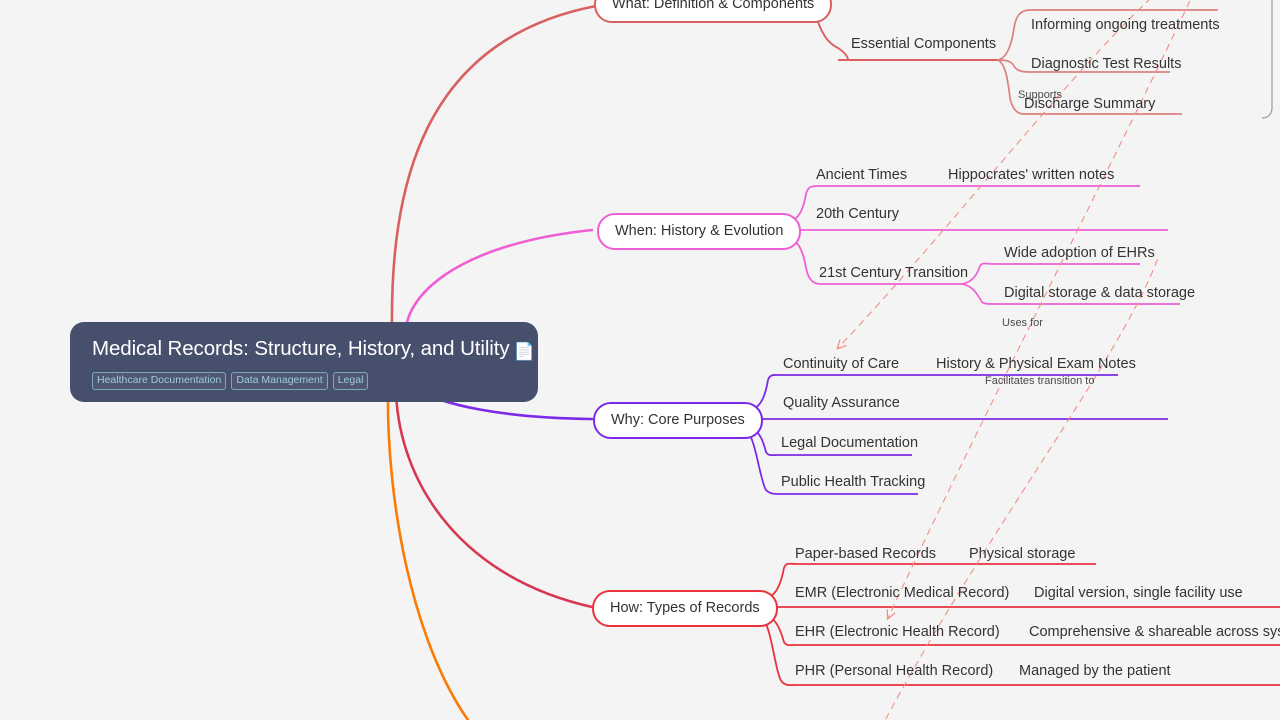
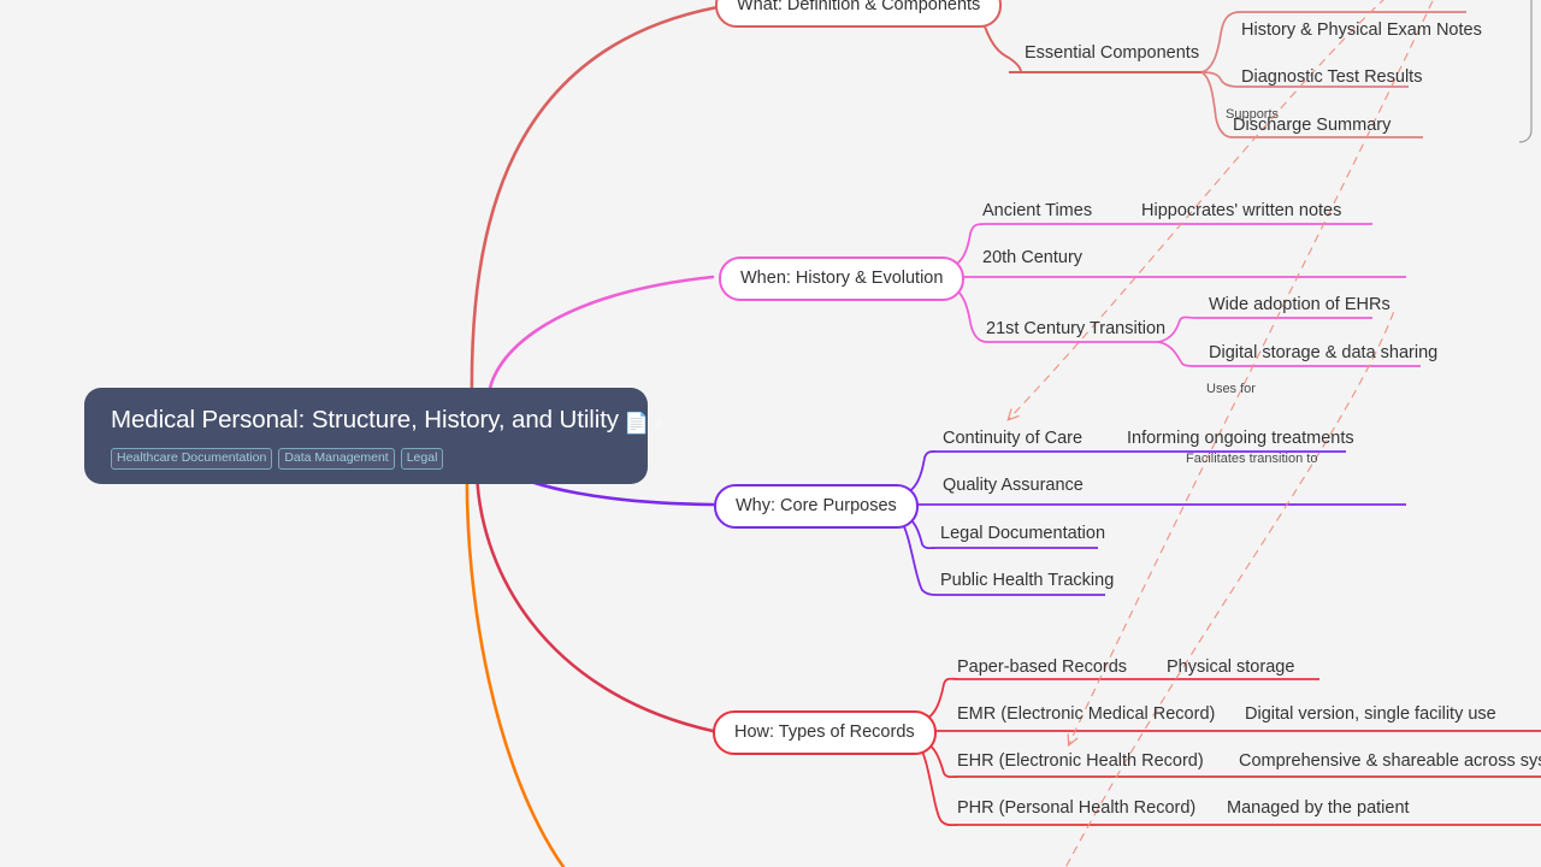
- Medical Records: Structure, History, and Utility 📄
+ Medical Personal: Structure, History, and Utility 📄
  Healthcare Documentation
  Data Management
  Legal
  What: Definition & Components
  When: History & Evolution
  Why: Core Purposes
  How: Types of Records
  Essential Components
- Informing ongoing treatments
+ History & Physical Exam Notes
  Diagnostic Test Results
  Discharge Summary
  Ancient Times
  Hippocrates' written notes
  20th Century
  21st Century Transition
  Wide adoption of EHRs
- Digital storage & data storage
+ Digital storage & data sharing
  Continuity of Care
- History & Physical Exam Notes
+ Informing ongoing treatments
  Quality Assurance
  Legal Documentation
  Public Health Tracking
  Paper-based Records
  Physical storage
  EMR (Electronic Medical Record)
  Digital version, single facility use
  EHR (Electronic Health Record)
  Comprehensive & shareable across sy
  PHR (Personal Health Record)
  Managed by the patient
  Supports
  Uses for
  Facilitates transition to
